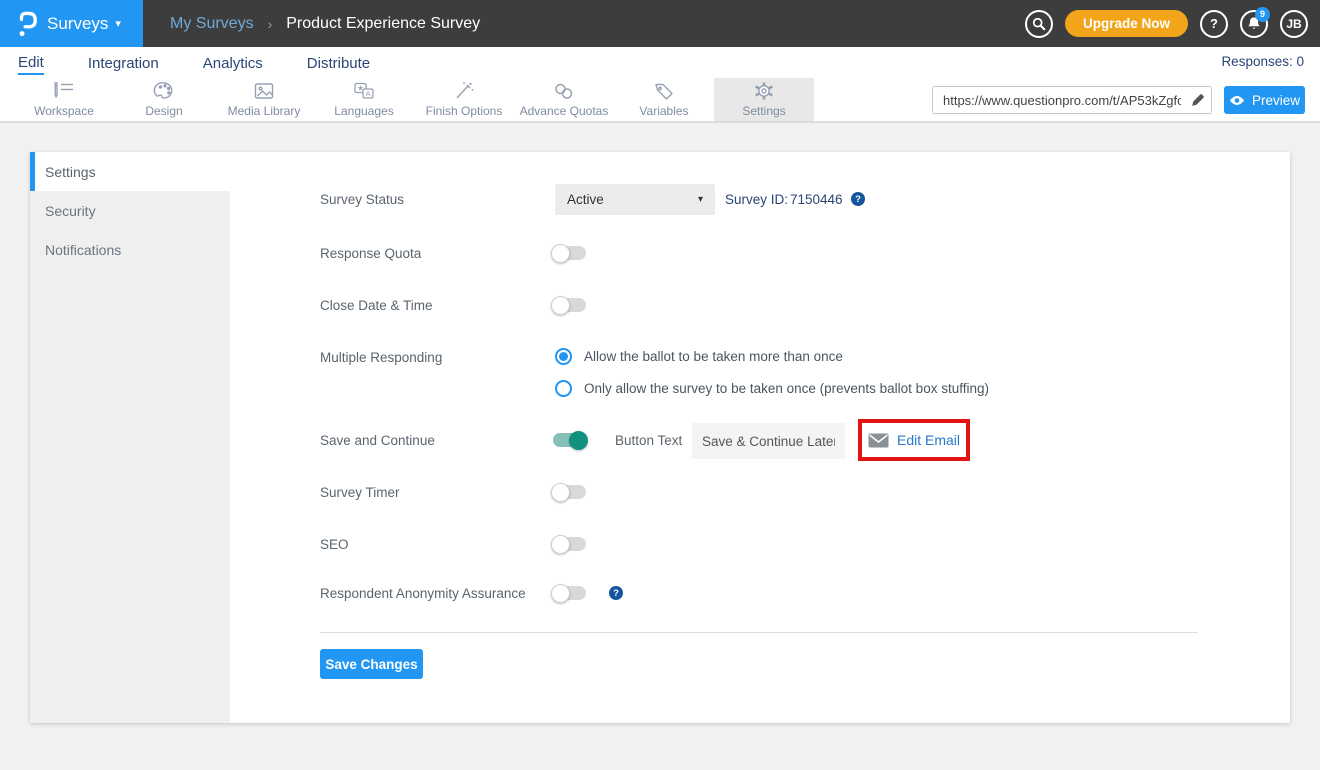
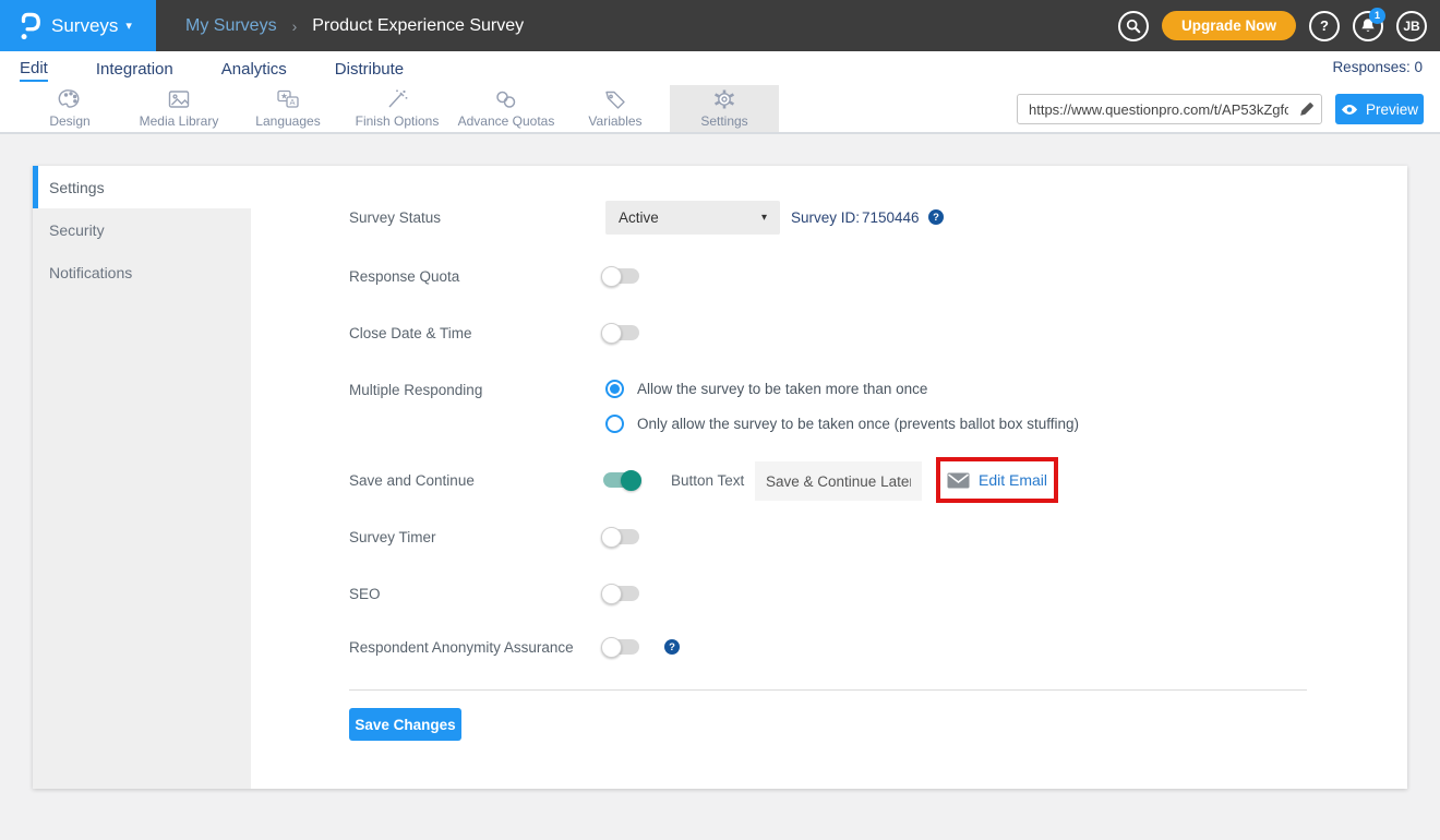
  Surveys
  ▾
  My Surveys
  ›
  Product Experience Survey
  Upgrade Now
  ?
- 9
+ 1
  JB
  Edit
  Integration
  Analytics
  Distribute
  Responses: 0
- Workspace
  Design
  Media Library
  ★
  A
  Languages
  Finish Options
  Advance Quotas
  Variables
  Settings
  https://www.questionpro.com/t/AP53kZgfo
  Preview
  Settings
  Security
  Notifications
  Survey Status
  Active
  ▾
  Survey ID:
  7150446
  ?
  Response Quota
  Close Date & Time
  Multiple Responding
- Allow the ballot to be taken more than once
+ Allow the survey to be taken more than once
  Only allow the survey to be taken once (prevents ballot box stuffing)
  Save and Continue
  Button Text
  Save & Continue Late
  Edit Email
  Survey Timer
  SEO
  Respondent Anonymity Assurance
  ?
  Save Changes
